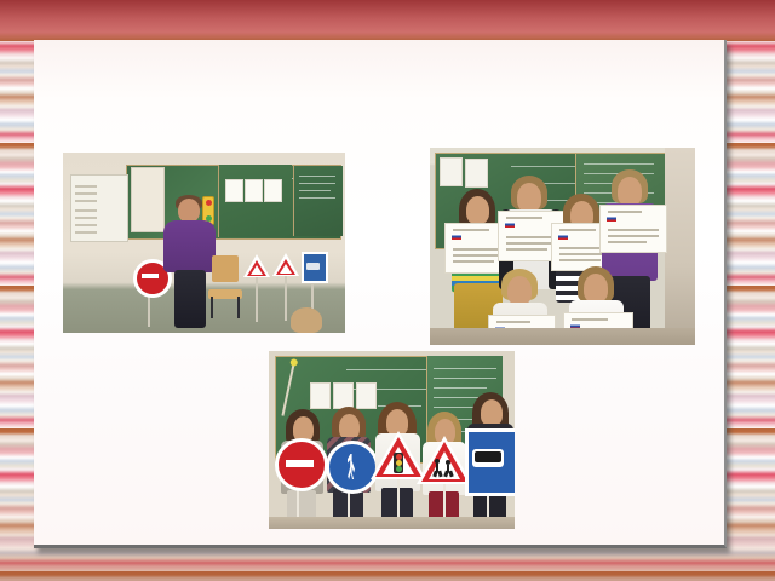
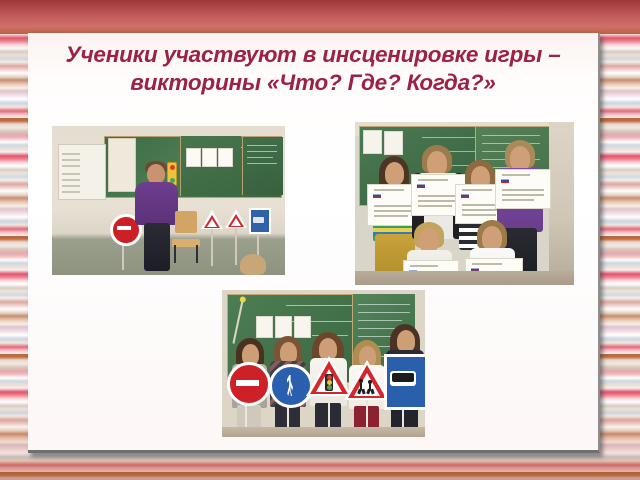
+ Ученики участвуют в инсценировке игры – викторины «Что? Где? Когда?»
